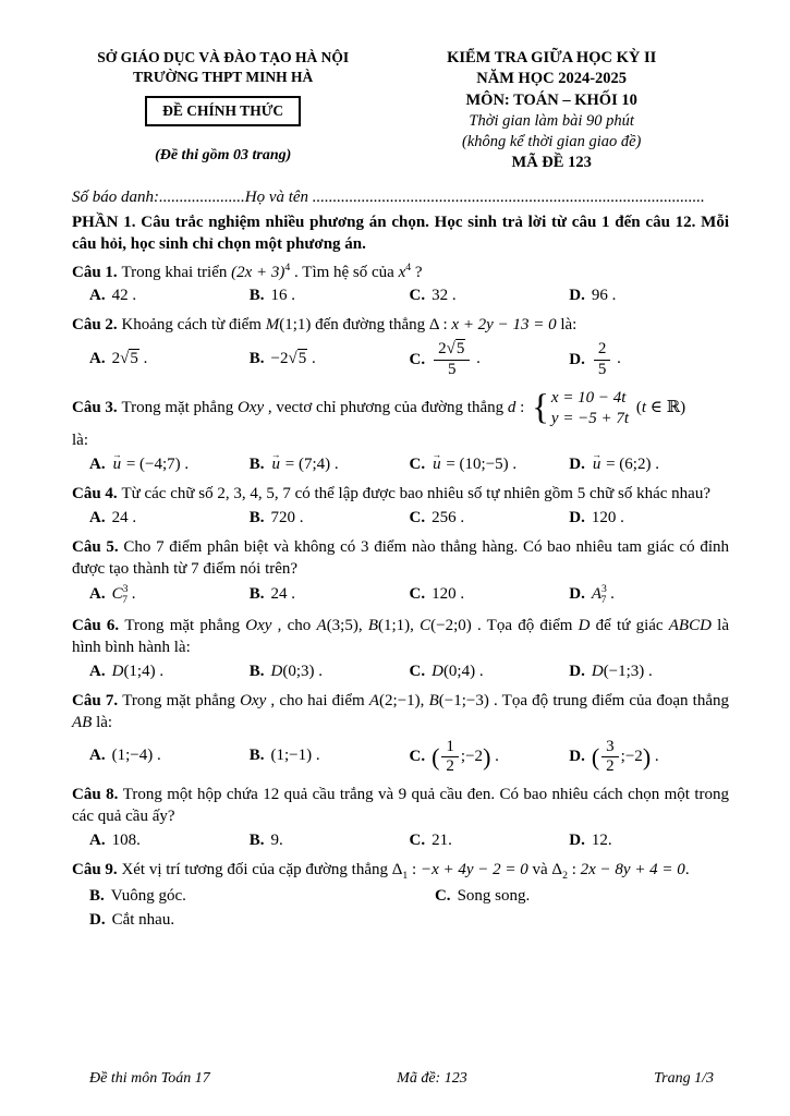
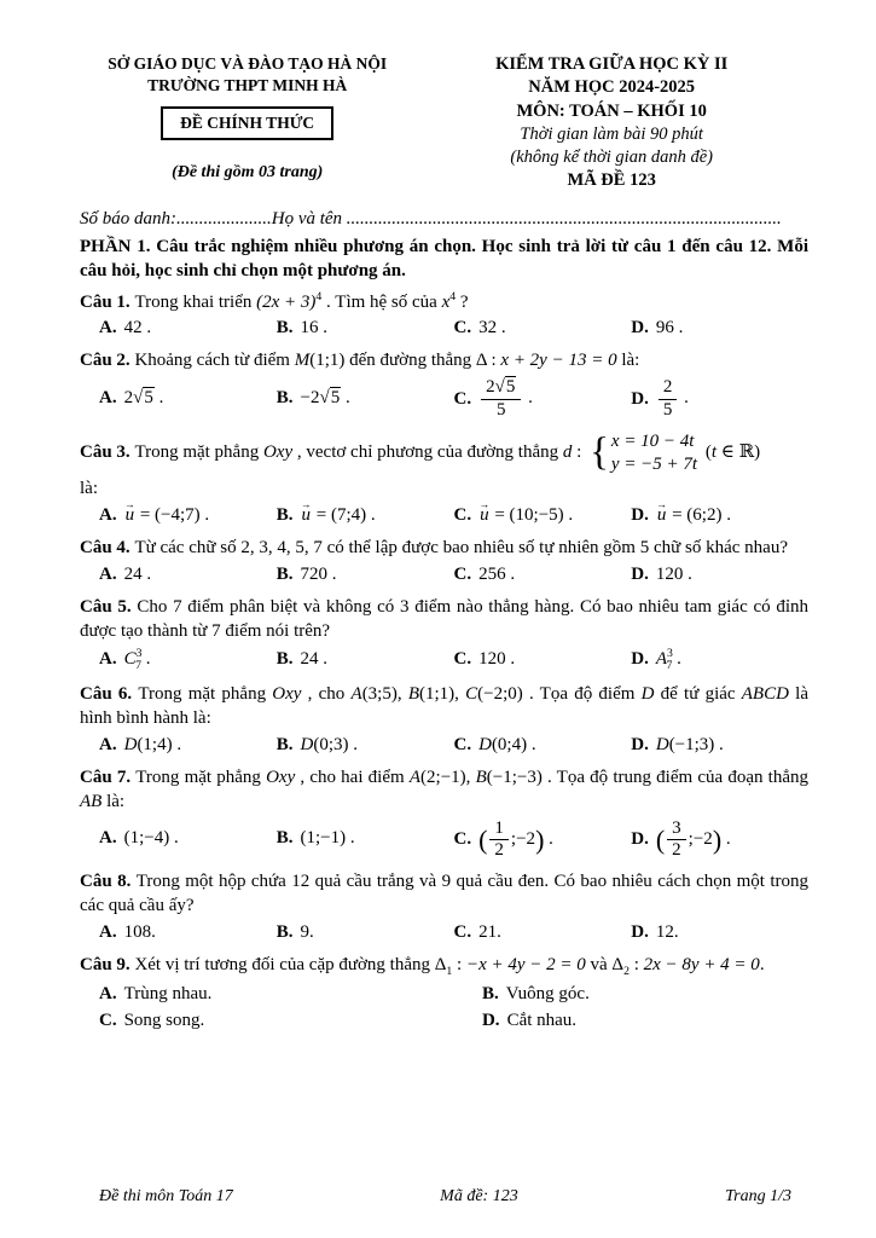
  SỞ GIÁO DỤC VÀ ĐÀO TẠO HÀ NỘI
  TRƯỜNG THPT MINH HÀ
  ĐỀ CHÍNH THỨC
  (Đề thi gồm 03 trang)
  KIỂM TRA GIỮA HỌC KỲ II
  NĂM HỌC 2024-2025
  MÔN: TOÁN – KHỐI 10
  Thời gian làm bài 90 phút
- (không kể thời gian giao đề)
+ (không kể thời gian danh đề)
  MÃ ĐỀ 123
  Số báo danh:.....................Họ và tên ................................................................................................
  PHẦN 1. Câu trắc nghiệm nhiều phương án chọn. Học sinh trả lời từ câu 1 đến câu 12. Mỗi câu hỏi, học sinh chỉ chọn một phương án.
  Câu 1. Trong khai triển (2x + 3)4 . Tìm hệ số của x4 ?
  A. 42 .
  B. 16 .
  C. 32 .
  D. 96 .
  Câu 2. Khoảng cách từ điểm M(1;1) đến đường thẳng Δ : x + 2y − 13 = 0 là:
  A. 2√5 .
  B. −2√5 .
  C.
  2√5
  5
  .
  D.
  2
  5
  .
  Câu 3. Trong mặt phẳng Oxy , vectơ chỉ phương của đường thẳng d :
  {
  x = 10 − 4t
  y = −5 + 7t
  (t ∈ ℝ)
  là:
  A.
  →
  u = (−4;7) .
  B.
  →
  u = (7;4) .
  C.
  →
  u = (10;−5) .
  D.
  →
  u = (6;2) .
  Câu 4. Từ các chữ số 2, 3, 4, 5, 7 có thể lập được bao nhiêu số tự nhiên gồm 5 chữ số khác nhau?
  A. 24 .
  B. 720 .
  C. 256 .
  D. 120 .
  Câu 5. Cho 7 điểm phân biệt và không có 3 điểm nào thẳng hàng. Có bao nhiêu tam giác có đỉnh được tạo thành từ 7 điểm nói trên?
  A. C37 .
  B. 24 .
  C. 120 .
  D. A37 .
  Câu 6. Trong mặt phẳng Oxy , cho A(3;5), B(1;1), C(−2;0) . Tọa độ điểm D để tứ giác ABCD là hình bình hành là:
  A. D(1;4) .
  B. D(0;3) .
  C. D(0;4) .
  D. D(−1;3) .
  Câu 7. Trong mặt phẳng Oxy , cho hai điểm A(2;−1), B(−1;−3) . Tọa độ trung điểm của đoạn thẳng AB là:
  A. (1;−4) .
  B. (1;−1) .
  C. (
  1
  2
  ;−2) .
  D. (
  3
  2
  ;−2) .
  Câu 8. Trong một hộp chứa 12 quả cầu trắng và 9 quả cầu đen. Có bao nhiêu cách chọn một trong các quả cầu ấy?
  A. 108.
  B. 9.
  C. 21.
  D. 12.
  Câu 9. Xét vị trí tương đối của cặp đường thẳng Δ1 : −x + 4y − 2 = 0 và Δ2 : 2x − 8y + 4 = 0.
+ A. Trùng nhau.
  B. Vuông góc.
  C. Song song.
  D. Cắt nhau.
  Đề thi môn Toán 17
  Mã đề: 123
  Trang 1/3
